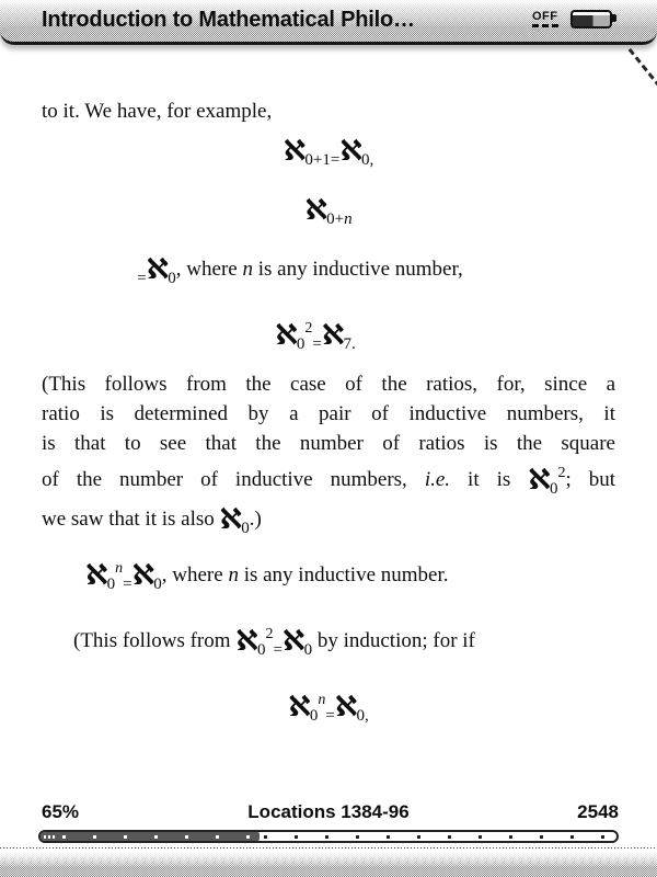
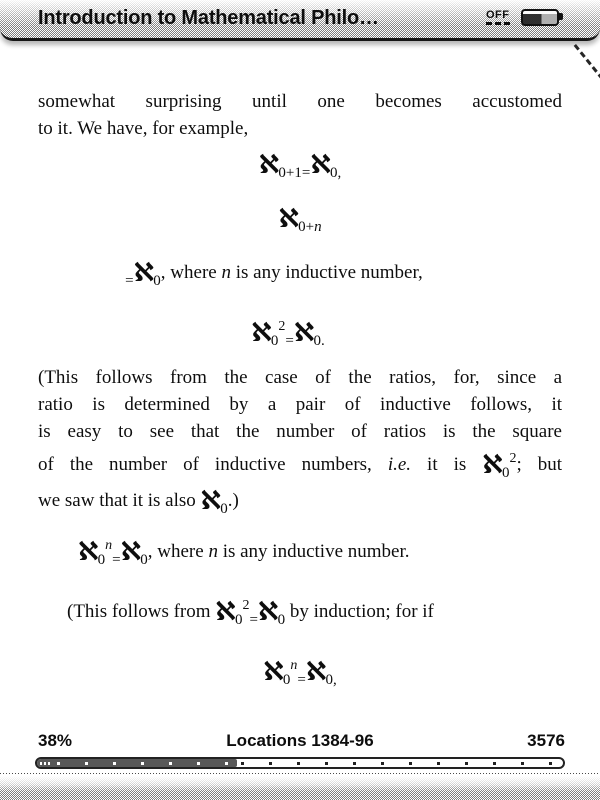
  Introduction to Mathematical Philo…
  OFF
+ somewhat surprising until one becomes accustomed
  to it. We have, for example,
  ℵ0+1=ℵ0,
  ℵ0+n
  =ℵ0, where n is any inductive number,
- ℵ02=ℵ7.
+ ℵ02=ℵ0.
  (This follows from the case of the ratios, for, since a
- ratio is determined by a pair of inductive numbers, it
+ ratio is determined by a pair of inductive follows, it
- is that to see that the number of ratios is the square
+ is easy to see that the number of ratios is the square
  of the number of inductive numbers, i.e. it is ℵ02; but
  we saw that it is also ℵ0.)
  ℵ0n=ℵ0, where n is any inductive number.
  (This follows from ℵ02=ℵ0 by induction; for if
  ℵ0n=ℵ0,
- 65%
+ 38%
  Locations 1384-96
- 2548
+ 3576
